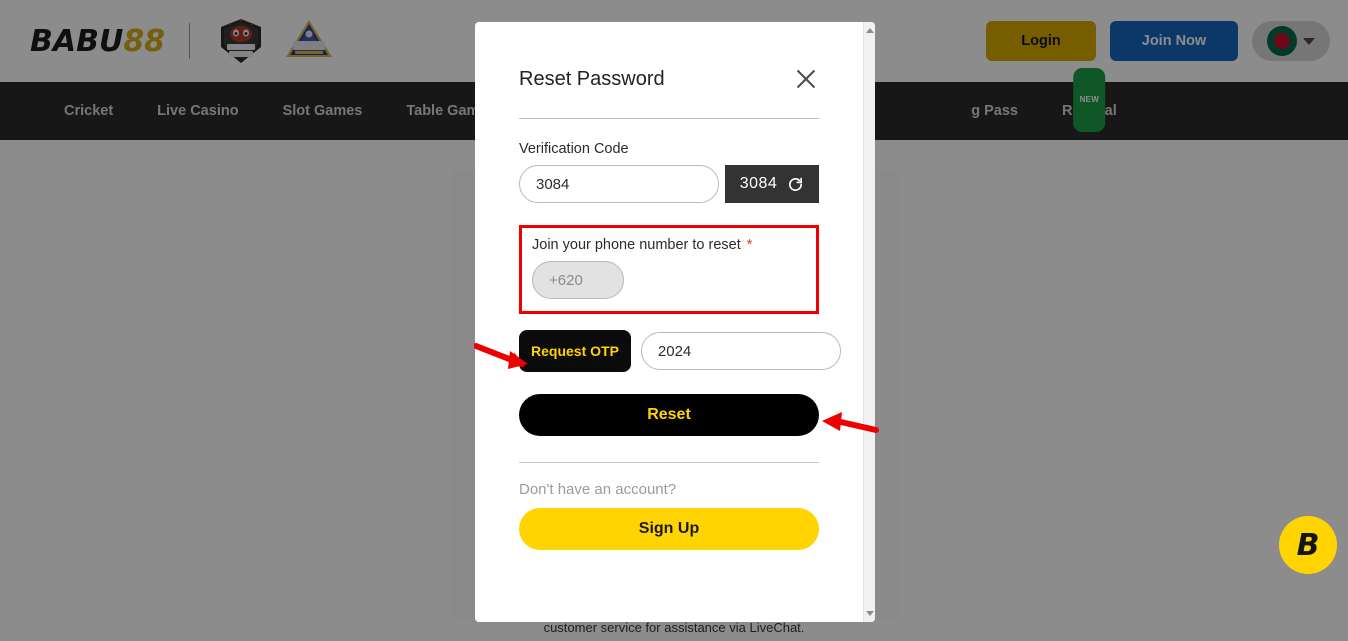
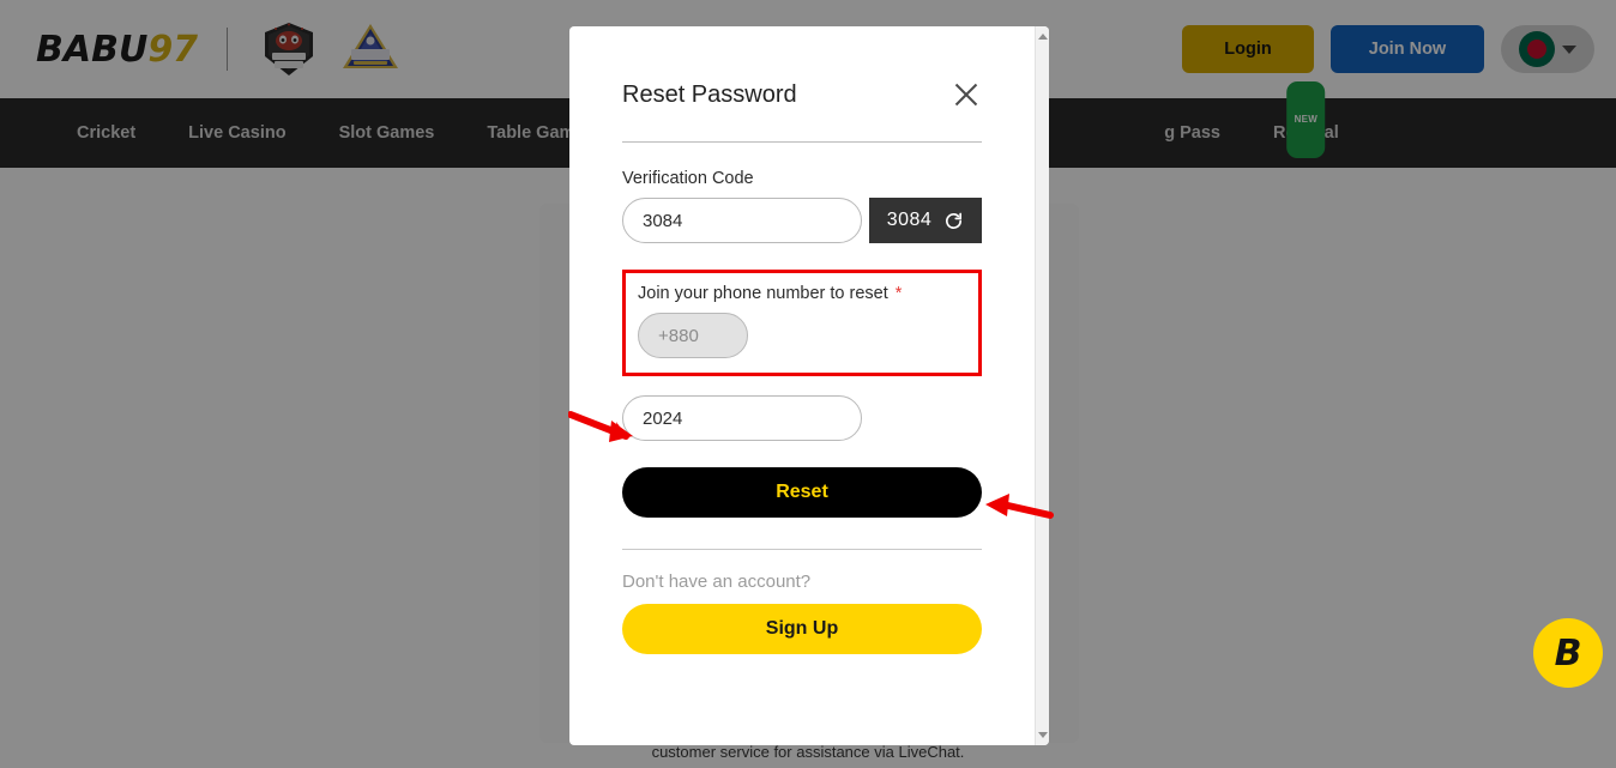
  BABU
- 88
+ 97
  Login
  Join Now
  Cricket
  Live Casino
  Slot Games
  Table Gam
  g Pass
  NEW
  customer service for assistance via LiveChat.
  B
  Reset Password
  Verification Code
  3084
  3084
  Join your phone number to reset *
- +620
+ +880
- Request OTP
  2024
  Reset
  Don't have an account?
  Sign Up
